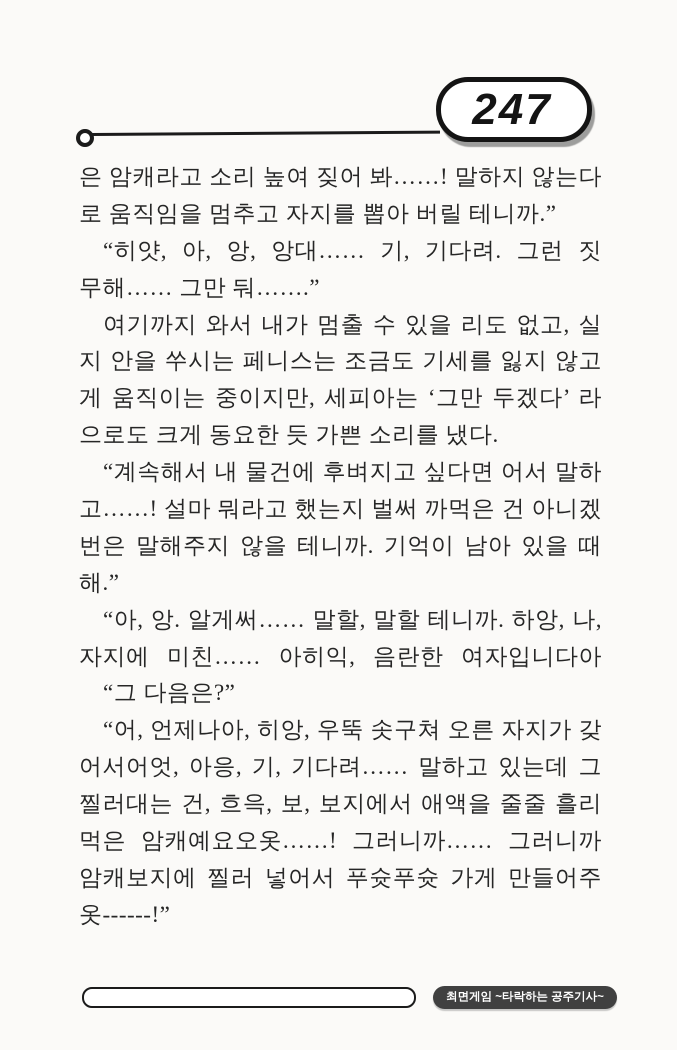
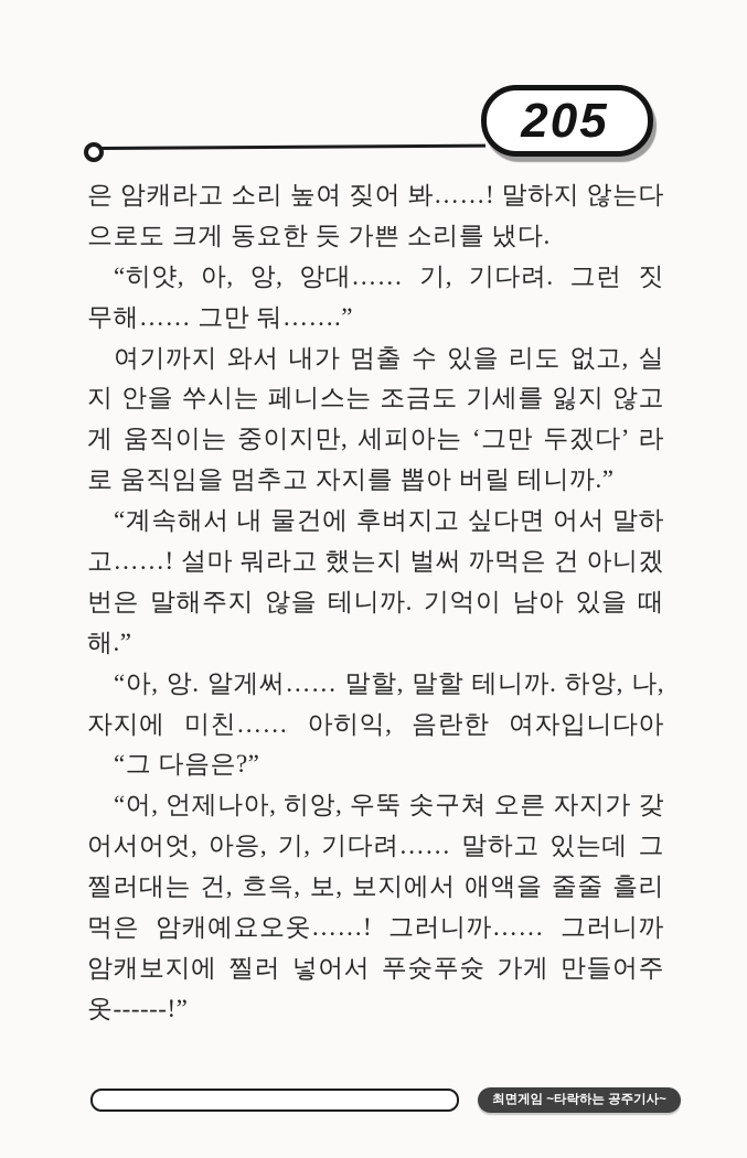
- 247
+ 205
  은 암캐라고 소리 높여 짖어 봐……! 말하지 않는다
- 로 움직임을 멈추고 자지를 뽑아 버릴 테니까.”
+ 으로도 크게 동요한 듯 가쁜 소리를 냈다.
  “히얏, 아, 앙, 앙대…… 기, 기다려. 그런 짓
  무해…… 그만 둬…….”
  여기까지 와서 내가 멈출 수 있을 리도 없고, 실
  지 안을 쑤시는 페니스는 조금도 기세를 잃지 않고
  게 움직이는 중이지만, 세피아는 ‘그만 두겠다’ 라
- 으로도 크게 동요한 듯 가쁜 소리를 냈다.
+ 로 움직임을 멈추고 자지를 뽑아 버릴 테니까.”
  “계속해서 내 물건에 후벼지고 싶다면 어서 말하
  고……! 설마 뭐라고 했는지 벌써 까먹은 건 아니겠
  번은 말해주지 않을 테니까. 기억이 남아 있을 때
  해.”
  “아, 앙. 알게써…… 말할, 말할 테니까. 하앙, 나,
  자지에 미친…… 아히익, 음란한 여자입니다아
  “그 다음은?”
  “어, 언제나아, 히앙, 우뚝 솟구쳐 오른 자지가 갖
  어서어엇, 아응, 기, 기다려…… 말하고 있는데 그
  찔러대는 건, 흐윽, 보, 보지에서 애액을 줄줄 흘리
  먹은 암캐예요오옷……! 그러니까…… 그러니까
  암캐보지에 찔러 넣어서 푸슛푸슛 가게 만들어주
  옷------!”
  최면게임 ~타락하는 공주기사~
